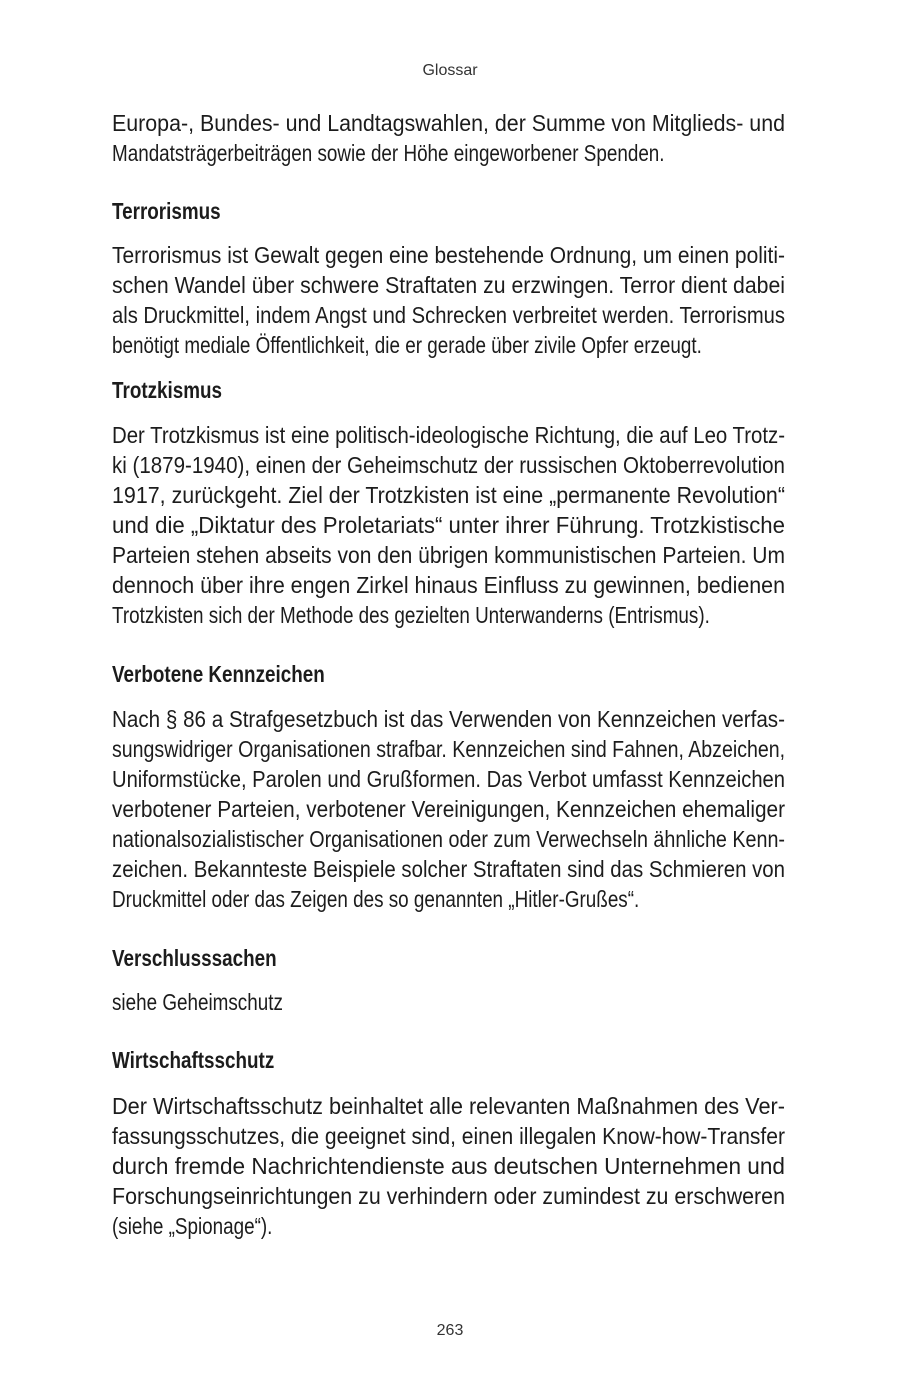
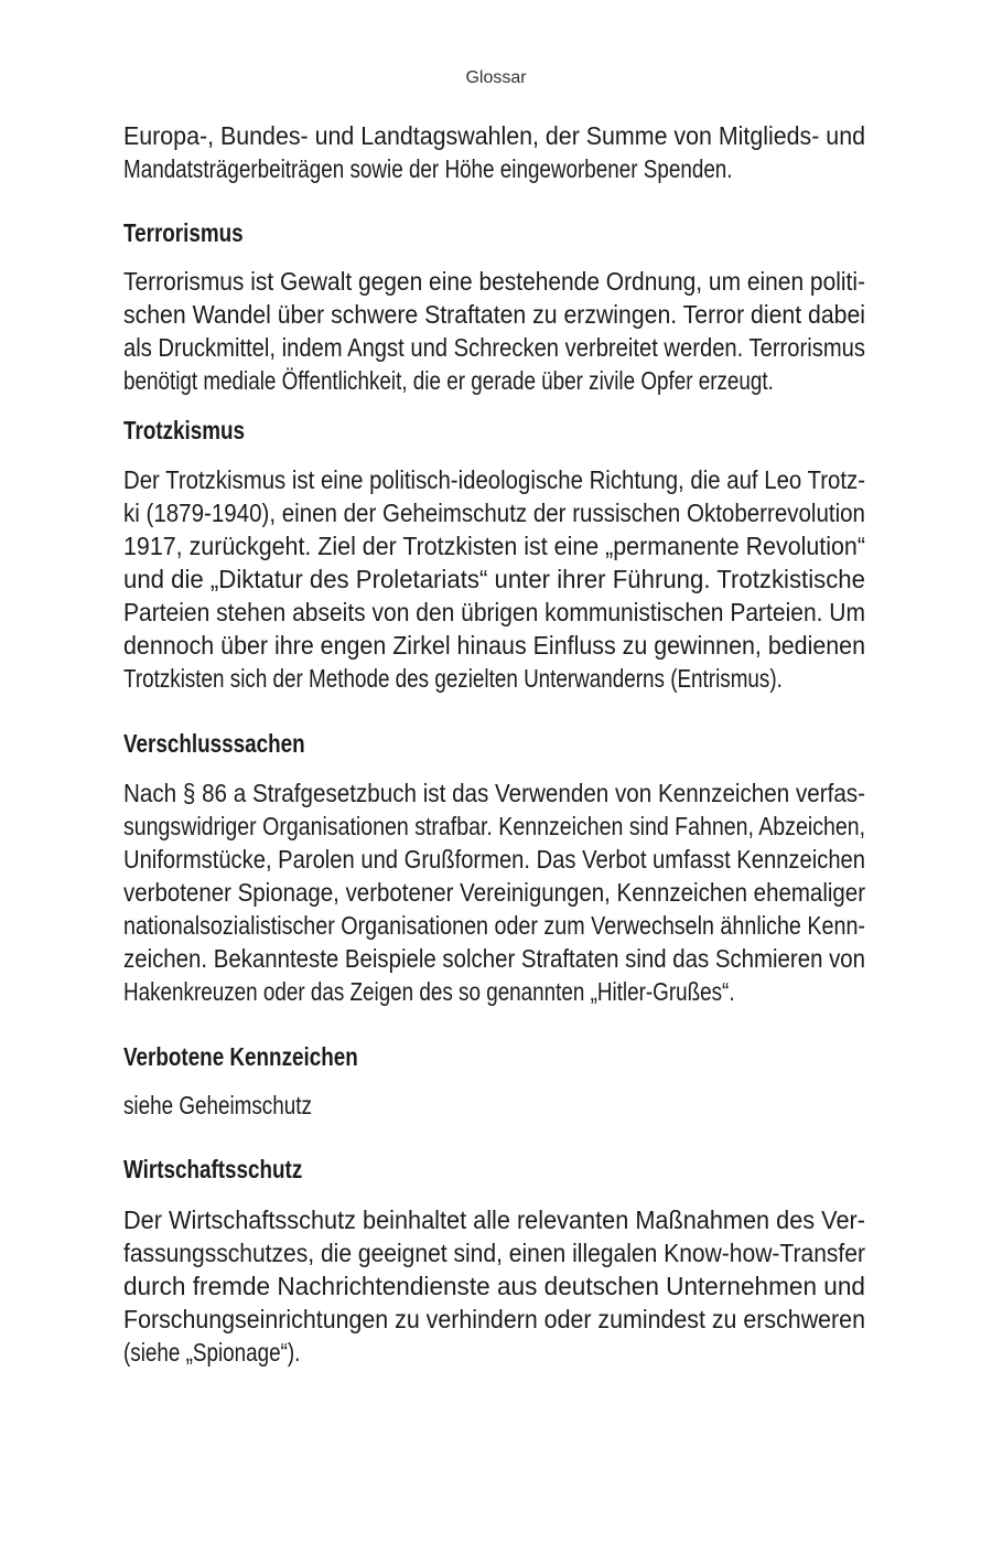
  Glossar
  Europa-, Bundes- und Landtagswahlen, der Summe von Mitglieds- und
  Mandatsträgerbeiträgen sowie der Höhe eingeworbener Spenden.
  Terrorismus
  Terrorismus ist Gewalt gegen eine bestehende Ordnung, um einen politi-
  schen Wandel über schwere Straftaten zu erzwingen. Terror dient dabei
  als Druckmittel, indem Angst und Schrecken verbreitet werden. Terrorismus
  benötigt mediale Öffentlichkeit, die er gerade über zivile Opfer erzeugt.
  Trotzkismus
  Der Trotzkismus ist eine politisch-ideologische Richtung, die auf Leo Trotz-
  ki (1879-1940), einen der Geheimschutz der russischen Oktoberrevolution
  1917, zurückgeht. Ziel der Trotzkisten ist eine „permanente Revolution“
  und die „Diktatur des Proletariats“ unter ihrer Führung. Trotzkistische
  Parteien stehen abseits von den übrigen kommunistischen Parteien. Um
  dennoch über ihre engen Zirkel hinaus Einfluss zu gewinnen, bedienen
  Trotzkisten sich der Methode des gezielten Unterwanderns (Entrismus).
- Verbotene Kennzeichen
+ Verschlusssachen
  Nach § 86 a Strafgesetzbuch ist das Verwenden von Kennzeichen verfas-
  sungswidriger Organisationen strafbar. Kennzeichen sind Fahnen, Abzeichen,
  Uniformstücke, Parolen und Grußformen. Das Verbot umfasst Kennzeichen
- verbotener Parteien, verbotener Vereinigungen, Kennzeichen ehemaliger
+ verbotener Spionage, verbotener Vereinigungen, Kennzeichen ehemaliger
  nationalsozialistischer Organisationen oder zum Verwechseln ähnliche Kenn-
  zeichen. Bekannteste Beispiele solcher Straftaten sind das Schmieren von
- Druckmittel oder das Zeigen des so genannten „Hitler-Grußes“.
+ Hakenkreuzen oder das Zeigen des so genannten „Hitler-Grußes“.
- Verschlusssachen
+ Verbotene Kennzeichen
  siehe Geheimschutz
  Wirtschaftsschutz
  Der Wirtschaftsschutz beinhaltet alle relevanten Maßnahmen des Ver-
  fassungsschutzes, die geeignet sind, einen illegalen Know-how-Transfer
  durch fremde Nachrichtendienste aus deutschen Unternehmen und
  Forschungseinrichtungen zu verhindern oder zumindest zu erschweren
  (siehe „Spionage“).
- 263
